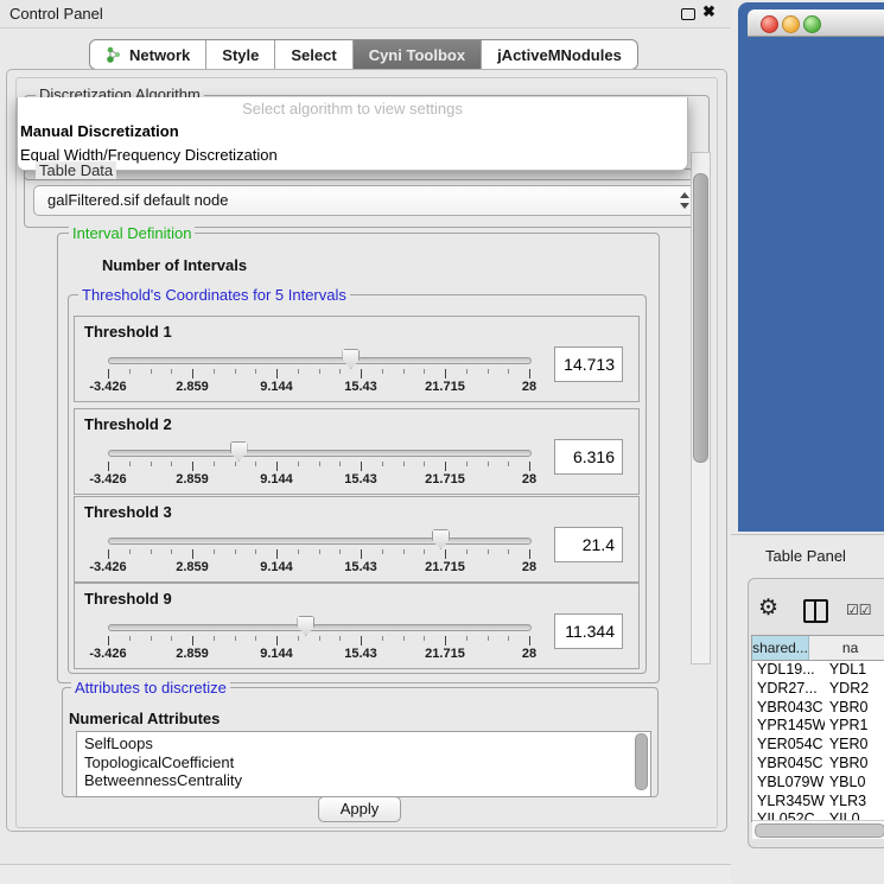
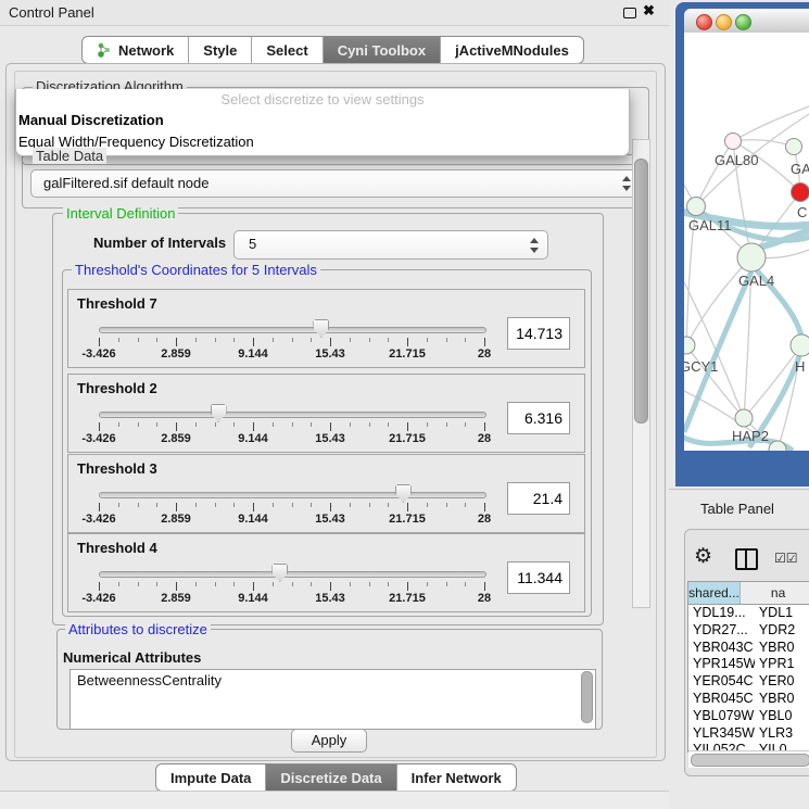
  Control Panel
  ✖
  Network
  Style
  Select
  Cyni Toolbox
  jActiveMNodules
  Discretization Algorithm
- Select algorithm to view settings
+ Select discretize to view settings
  Manual Discretization
  Equal Width/Frequency Discretization
  Table Data
  galFiltered.sif default node
  Interval Definition
  Number of Intervals
+ 5
  Threshold's Coordinates for 5 Intervals
- Threshold 1
+ Threshold 7
  -3.426
  2.859
  9.144
  15.43
  21.715
  28
  14.713
  Threshold 2
  -3.426
  2.859
  9.144
  15.43
  21.715
  28
  6.316
  Threshold 3
  -3.426
  2.859
  9.144
  15.43
  21.715
  28
  21.4
- Threshold 9
+ Threshold 4
  -3.426
  2.859
  9.144
  15.43
  21.715
  28
  11.344
  Attributes to discretize
  Numerical Attributes
- SelfLoops
- TopologicalCoefficient
  BetweennessCentrality
  Apply
+ Impute Data
+ Discretize Data
+ Infer Network
+ GAL80
+ GA
+ C
+ GAL11
+ GAL4
+ GCY1
+ H
+ HAP2
  Table Panel
  ⚙
  ☑☑
  shared...
  na
  YDL19...
  YDL1
  YDR27...
  YDR2
  YBR043C
  YBR0
  YPR145W
  YPR1
  YER054C
  YER0
  YBR045C
  YBR0
  YBL079W
  YBL0
  YLR345W
  YLR3
